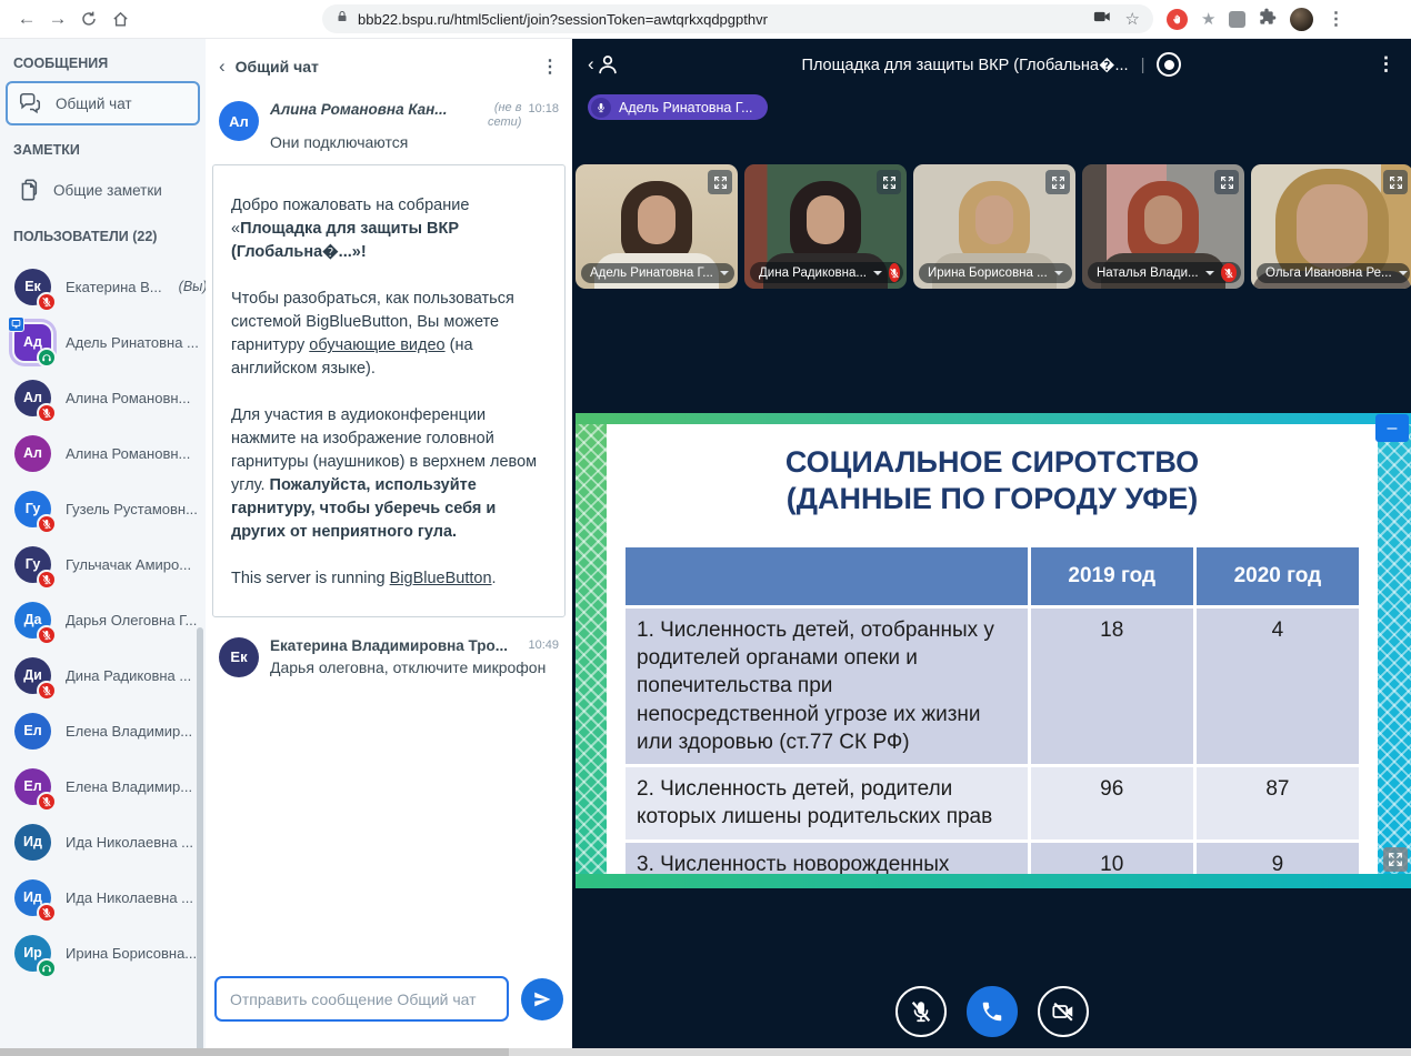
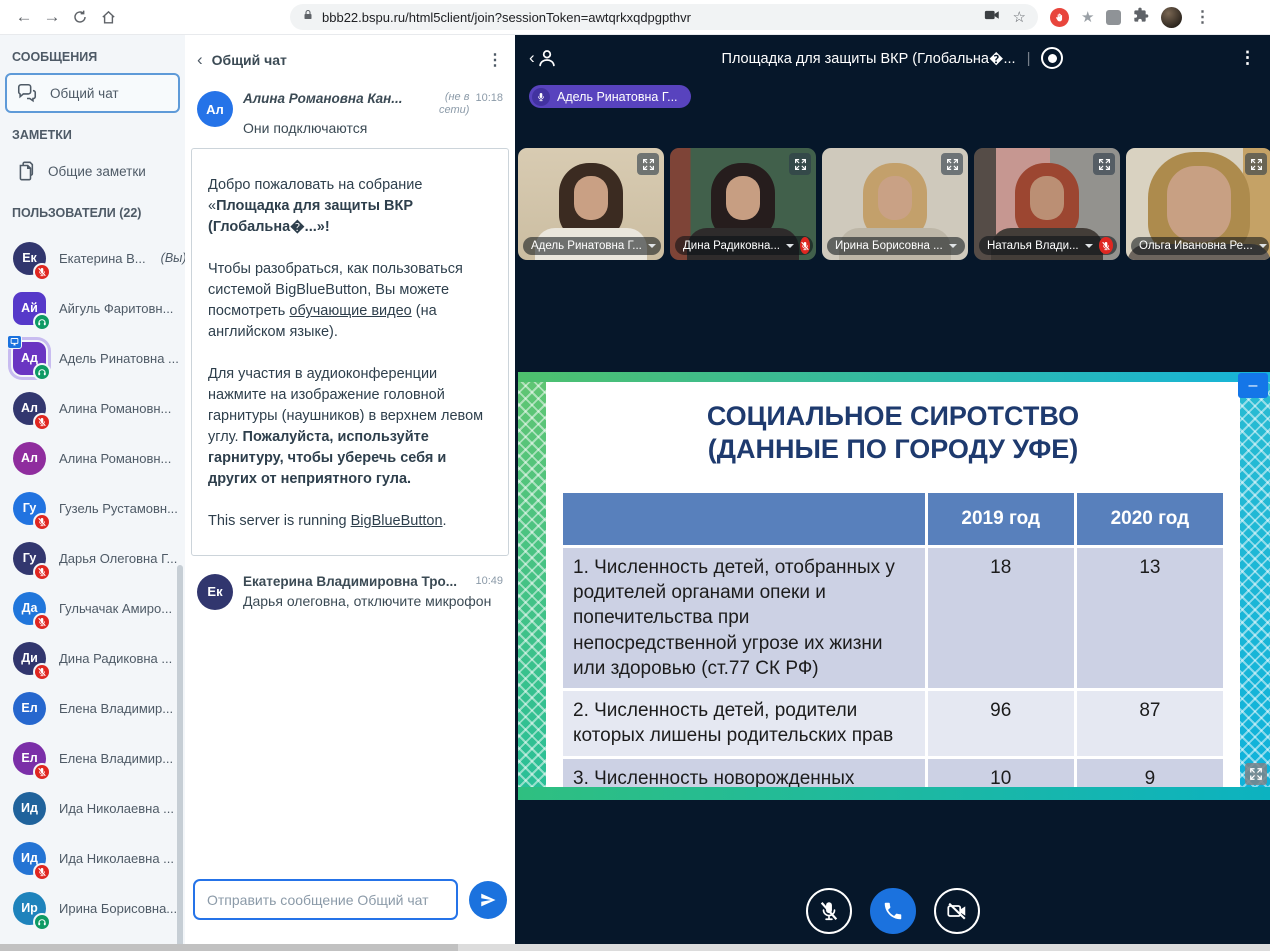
  ←
  →
  bbb22.bspu.ru/html5client/join?sessionToken=awtqrkxqdpgpthvr
  ☆
  ★
  ⋮
  СООБЩЕНИЯ
  Общий чат
  ЗАМЕТКИ
  Общие заметки
  ПОЛЬЗОВАТЕЛИ (22)
  Ек
  Екатерина В...
  (Вы
+ Ай
+ Айгуль Фаритовн...
  Ад
  Адель Ринатовна ...
  Ал
  Алина Романовн...
  Ал
  Алина Романовн...
  Гу
  Гузель Рустамовн...
  Гу
- Гульчачак Амиро...
+ Дарья Олеговна Г...
  Да
- Дарья Олеговна Г...
+ Гульчачак Амиро...
  Ди
  Дина Радиковна ...
  Ел
  Елена Владимир...
  Ел
  Елена Владимир...
  Ид
  Ида Николаевна ...
  Ид
  Ида Николаевна ...
  Ир
  Ирина Борисовна...
  ‹
  Общий чат
  ⋮
  Ал
  Алина Романовна Кан...
  (не в сети)
  10:18
  Они подключаются
  Добро пожаловать на собрание «Площадка для защиты ВКР (Глобальна�...»!
- Чтобы разобраться, как пользоваться системой BigBlueButton, Вы можете гарнитуру обучающие видео (на английском языке).
+ Чтобы разобраться, как пользоваться системой BigBlueButton, Вы можете посмотреть обучающие видео (на английском языке).
  Для участия в аудиоконференции нажмите на изображение головной гарнитуры (наушников) в верхнем левом углу. Пожалуйста, используйте гарнитуру, чтобы уберечь себя и других от неприятного гула.
  This server is running BigBlueButton.
  Ек
  Екатерина Владимировна Тро...
  10:49
  Дарья олеговна, отключите микрофон
  Отправить сообщение Общий чат
  ‹
  Площадка для защиты ВКР (Глобальна�...
  |
  ⋮
  Адель Ринатовна Г...
  Адель Ринатовна Г...
  Дина Радиковна...
  Ирина Борисовна ...
  Наталья Влади...
  Ольга Ивановна Ре...
  СОЦИАЛЬНОЕ СИРОТСТВО
  (ДАННЫЕ ПО ГОРОДУ УФЕ)
  	2019 год	2020 год
- 1. Численность детей, отобранных у родителей органами опеки и попечительства при непосредственной угрозе их жизни или здоровью (ст.77 СК РФ)	18	4
+ 1. Численность детей, отобранных у родителей органами опеки и попечительства при непосредственной угрозе их жизни или здоровью (ст.77 СК РФ)	18	13
  2. Численность детей, родители которых лишены родительских прав	96	87
  –
